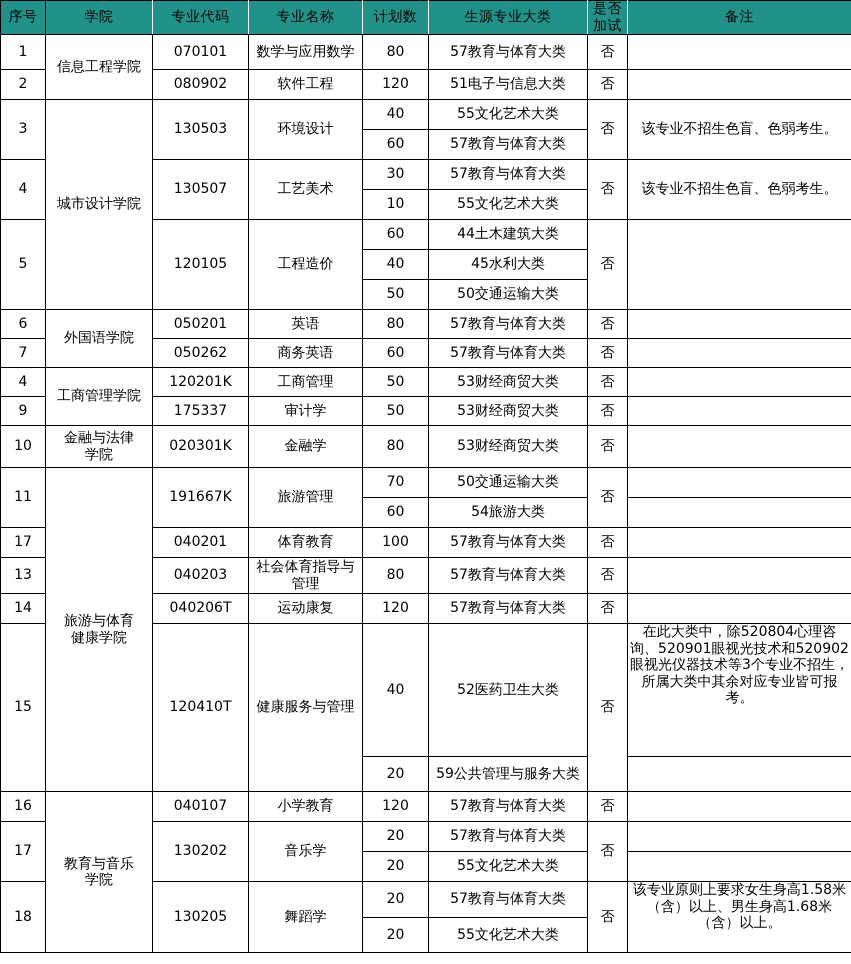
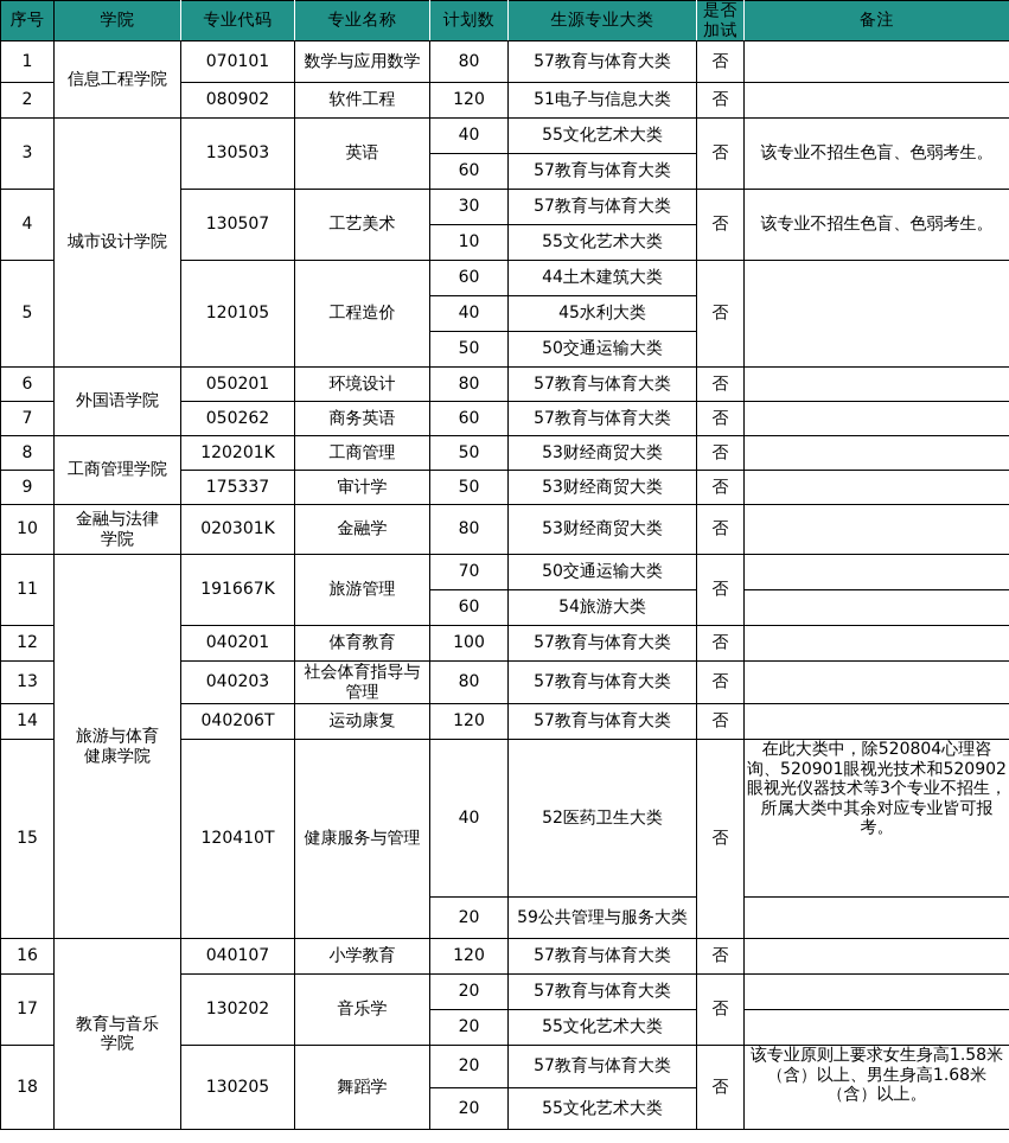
  序号	学院	专业代码	专业名称	计划数	生源专业大类	是否 加试	备注
  1	信息工程学院	070101	数学与应用数学	80	57教育与体育大类	否
  2	080902	软件工程	120	51电子与信息大类	否
- 3	城市设计学院	130503	环境设计	40	55文化艺术大类	否	该专业不招生色盲、色弱考生。
+ 3	城市设计学院	130503	英语	40	55文化艺术大类	否	该专业不招生色盲、色弱考生。
  60	57教育与体育大类
  4	130507	工艺美术	30	57教育与体育大类	否	该专业不招生色盲、色弱考生。
  10	55文化艺术大类
  5	120105	工程造价	60	44土木建筑大类	否
  40	45水利大类
  50	50交通运输大类
- 6	外国语学院	050201	英语	80	57教育与体育大类	否
+ 6	外国语学院	050201	环境设计	80	57教育与体育大类	否
  7	050262	商务英语	60	57教育与体育大类	否
- 4	工商管理学院	120201K	工商管理	50	53财经商贸大类	否
+ 8	工商管理学院	120201K	工商管理	50	53财经商贸大类	否
  9	175337	审计学	50	53财经商贸大类	否
  10	金融与法律 学院	020301K	金融学	80	53财经商贸大类	否
  11	旅游与体育 健康学院	191667K	旅游管理	70	50交通运输大类	否
  60	54旅游大类
- 17	040201	体育教育	100	57教育与体育大类	否
+ 12	040201	体育教育	100	57教育与体育大类	否
  13	040203	社会体育指导与管理	80	57教育与体育大类	否
  14	040206T	运动康复	120	57教育与体育大类	否
  15	120410T	健康服务与管理	40	52医药卫生大类	否	在此大类中，除520804心理咨询、520901眼视光技术和520902眼视光仪器技术等3个专业不招生，所属大类中其余对应专业皆可报考。
  20	59公共管理与服务大类
  16	教育与音乐 学院	040107	小学教育	120	57教育与体育大类	否
  17	130202	音乐学	20	57教育与体育大类	否
  20	55文化艺术大类
  18	130205	舞蹈学	20	57教育与体育大类	否	该专业原则上要求女生身高1.58米（含）以上、男生身高1.68米（含）以上。
  20	55文化艺术大类
